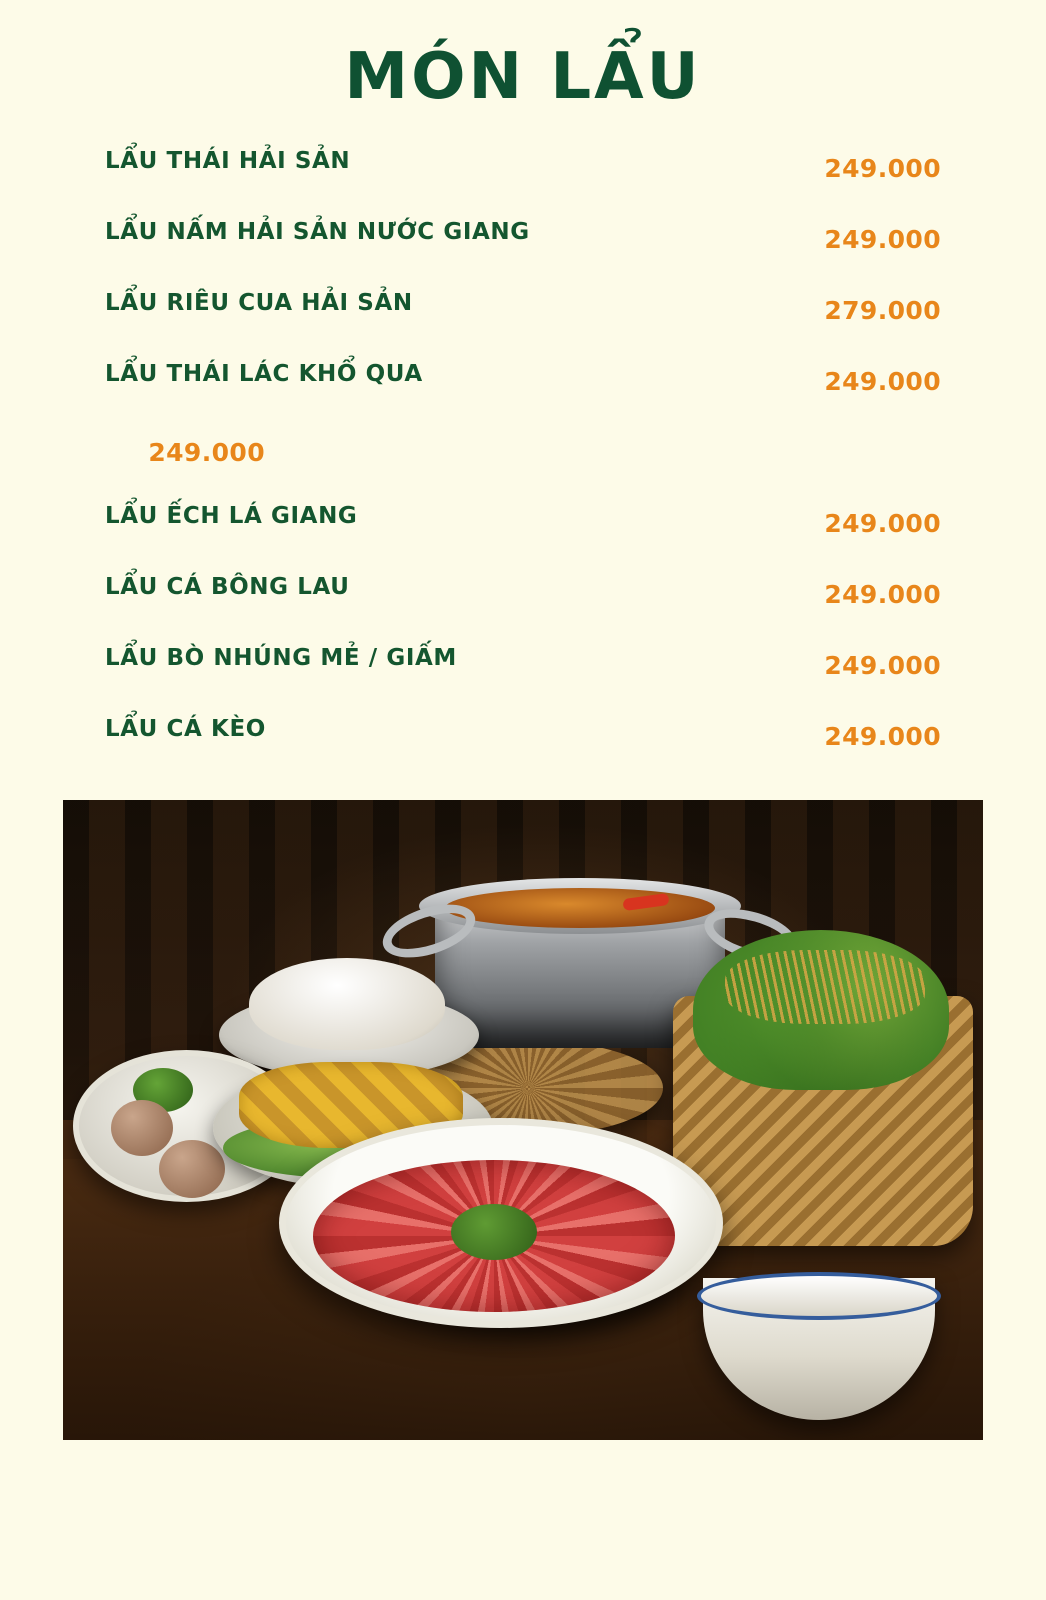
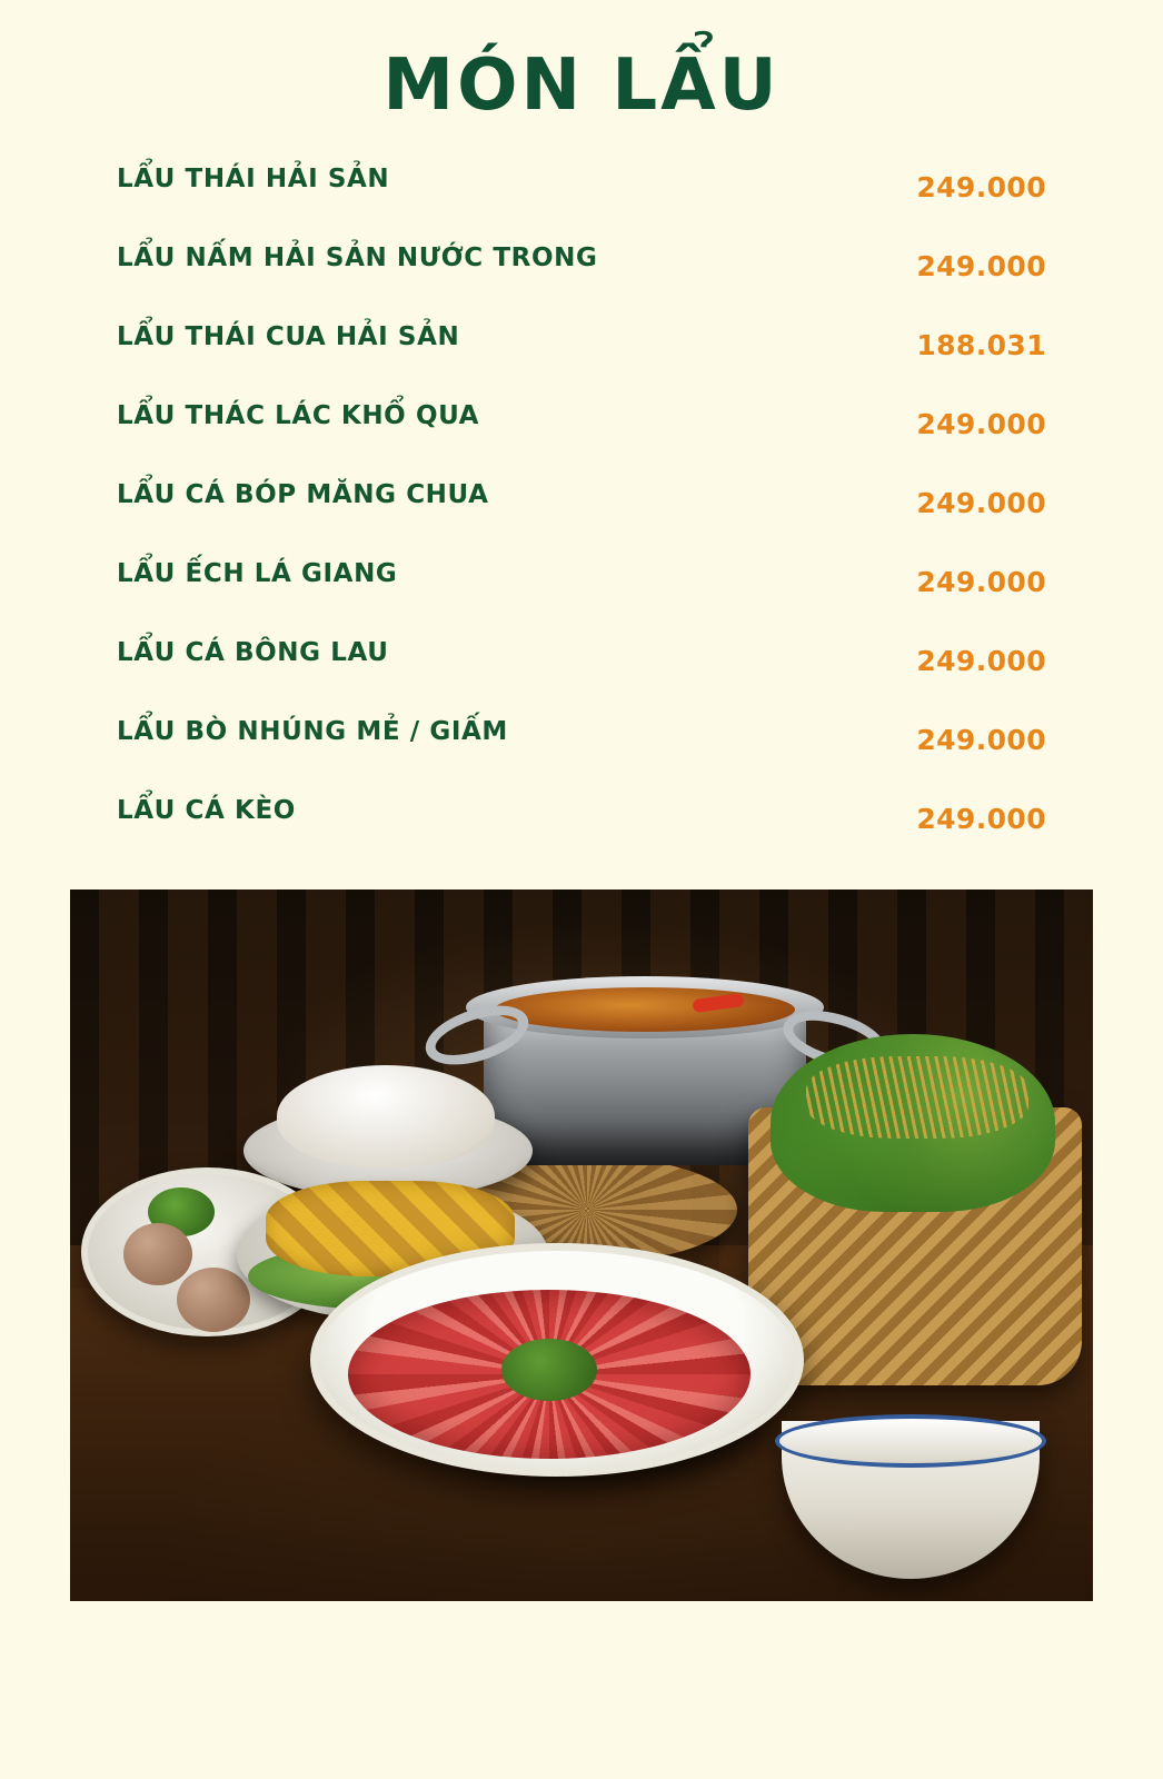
  MÓN LẨU
  LẨU THÁI HẢI SẢN
  249.000
- LẨU NẤM HẢI SẢN NƯỚC GIANG
+ LẨU NẤM HẢI SẢN NƯỚC TRONG
  249.000
- LẨU RIÊU CUA HẢI SẢN
+ LẨU THÁI CUA HẢI SẢN
- 279.000
+ 188.031
- LẨU THÁI LÁC KHỔ QUA
+ LẨU THÁC LÁC KHỔ QUA
  249.000
+ LẨU CÁ BÓP MĂNG CHUA
  249.000
  LẨU ẾCH LÁ GIANG
  249.000
  LẨU CÁ BÔNG LAU
  249.000
  LẨU BÒ NHÚNG MẺ / GIẤM
  249.000
  LẨU CÁ KÈO
  249.000
